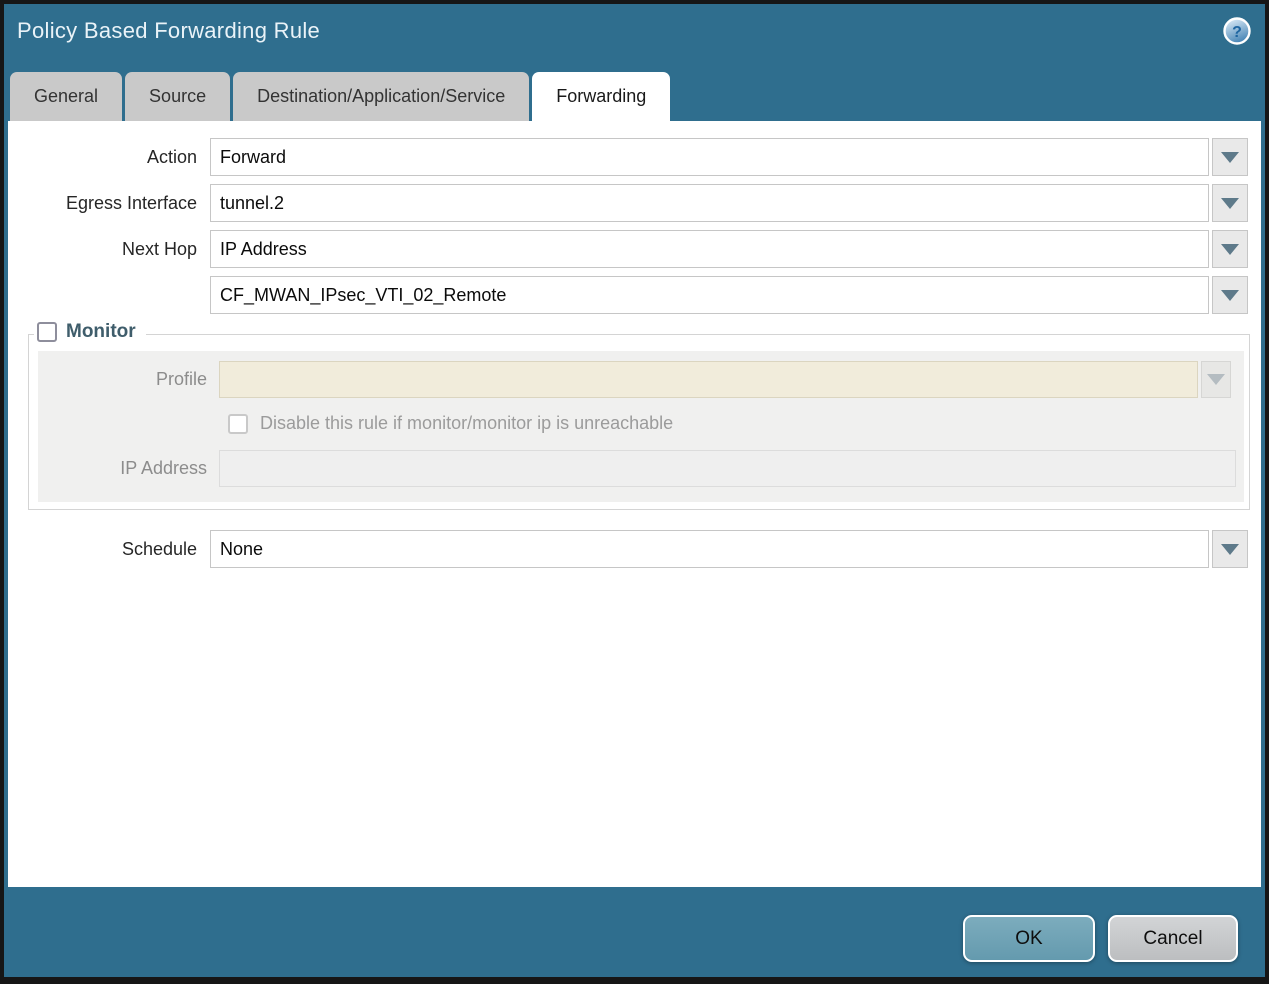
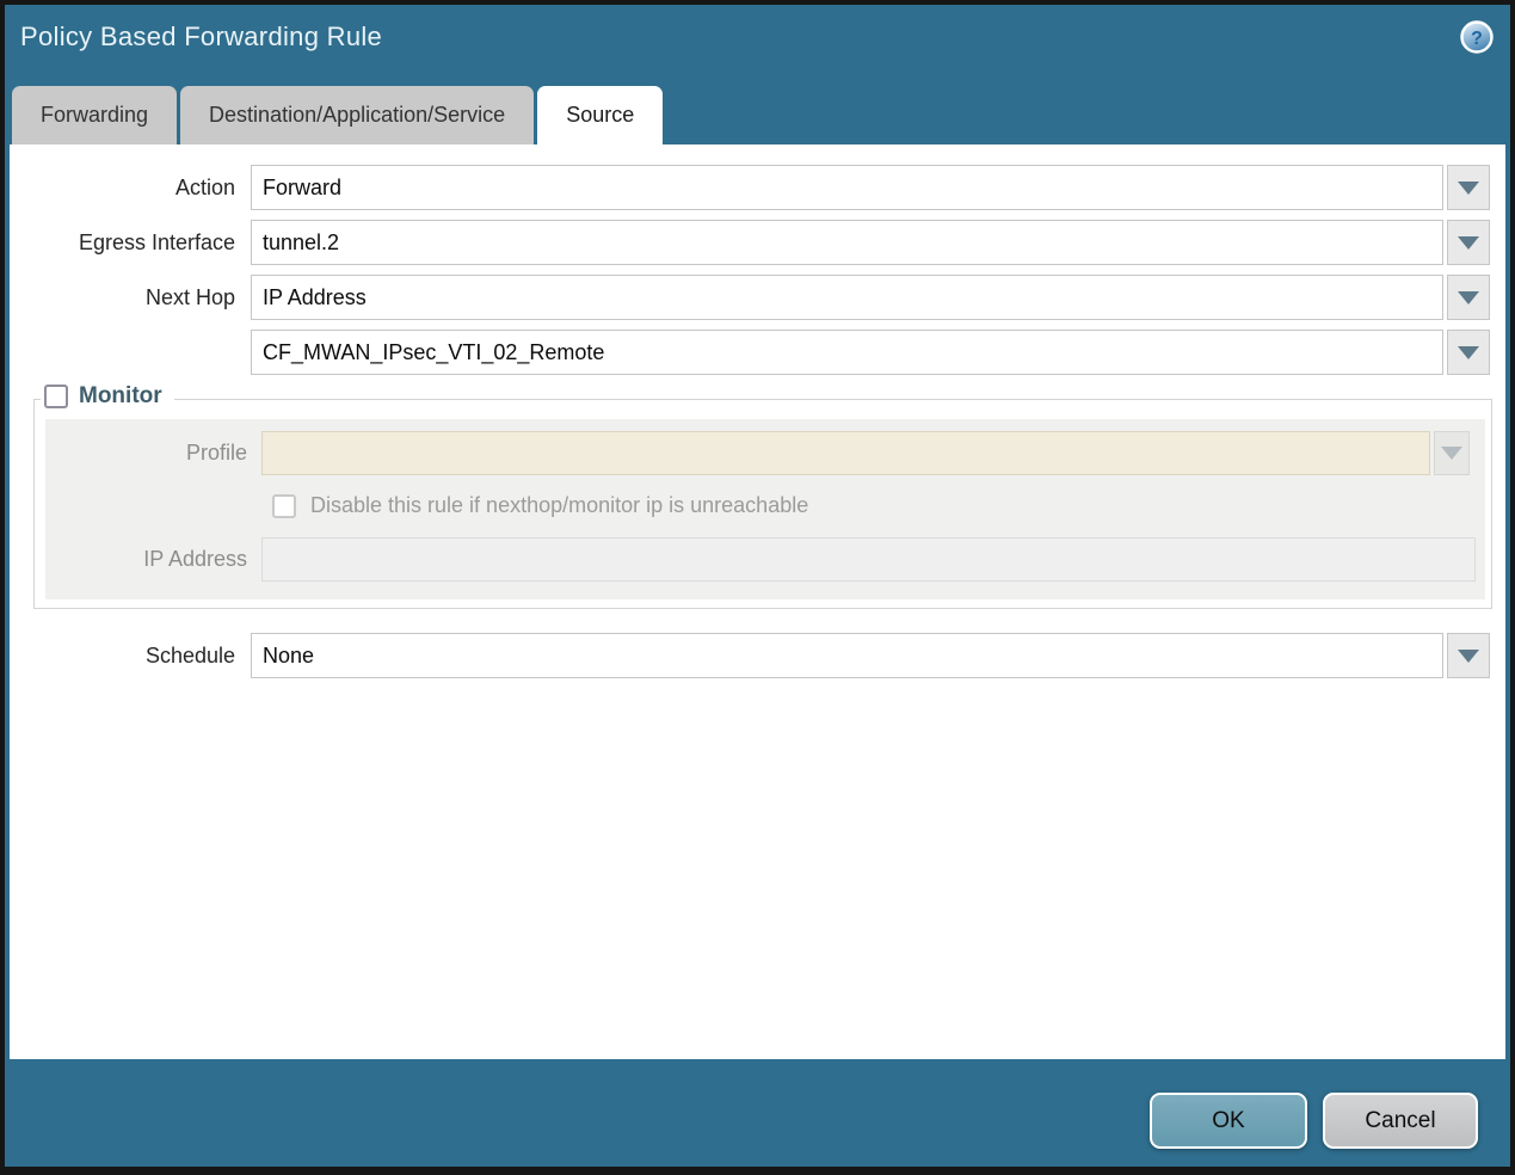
  Policy Based Forwarding Rule
  ?
- General
- Source
+ Forwarding
  Destination/Application/Service
- Forwarding
+ Source
  Action
  Forward
  Egress Interface
  tunnel.2
  Next Hop
  IP Address
  CF_MWAN_IPsec_VTI_02_Remote
  Monitor
  Profile
- Disable this rule if monitor/monitor ip is unreachable
+ Disable this rule if nexthop/monitor ip is unreachable
  IP Address
  Schedule
  None
  OK
  Cancel
